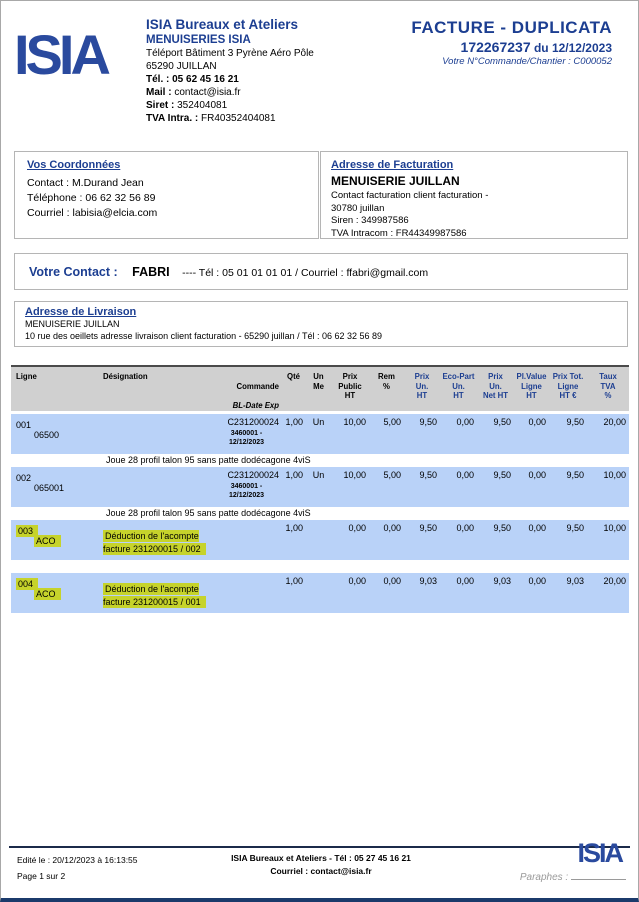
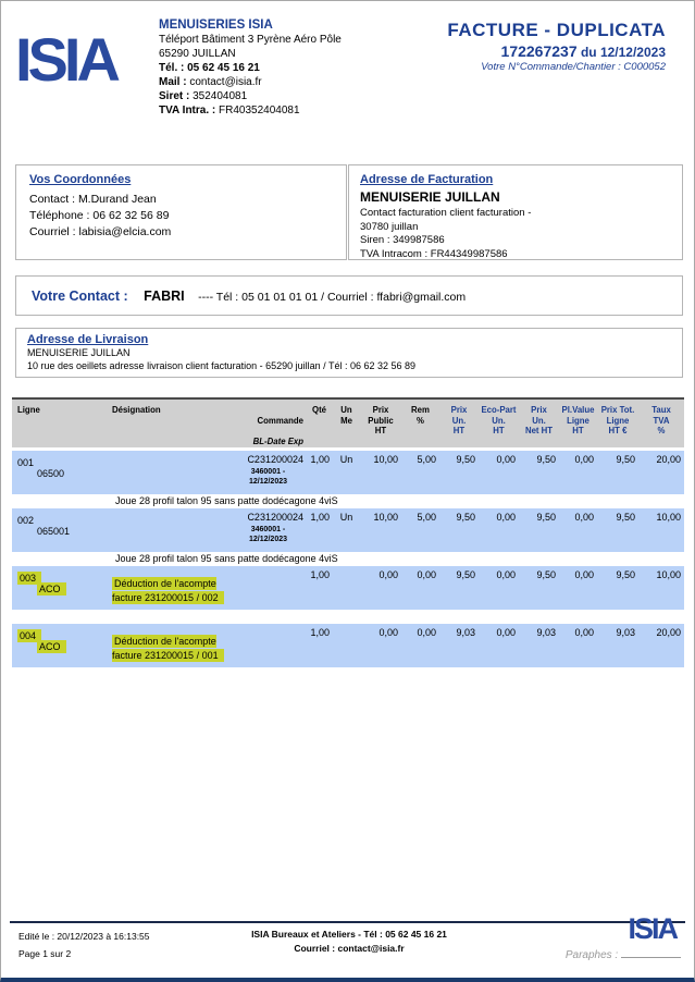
  ISIA
- ISIA Bureaux et Ateliers
  MENUISERIES ISIA
  Téléport Bâtiment 3 Pyrène Aéro Pôle
  65290 JUILLAN
  Tél. : 05 62 45 16 21
  Mail : contact@isia.fr
  Siret : 352404081
  TVA Intra. : FR40352404081
  FACTURE - DUPLICATA
  172267237 du 12/12/2023
  Votre N°Commande/Chantier : C000052
  Vos Coordonnées
  Contact : M.Durand Jean
  Téléphone : 06 62 32 56 89
  Courriel : labisia@elcia.com
  Adresse de Facturation
  MENUISERIE JUILLAN
  Contact facturation client facturation -
  30780 juillan
  Siren : 349987586
  TVA Intracom : FR44349987586
  Votre Contact : FABRI ---- Tél : 05 01 01 01 01 / Courriel : ffabri@gmail.com
  Adresse de Livraison
  MENUISERIE JUILLAN
  10 rue des oeillets adresse livraison client facturation - 65290 juillan / Tél : 06 62 32 56 89
  Ligne
  Désignation
  Commande
  BL-Date Exp
  Qté
  Un
  Me
  Prix
  Public
  HT
  Rem
  %
  Prix
  Un.
  HT
  Eco-Part
  Un.
  HT
  Prix
  Un.
  Net HT
  Pl.Value
  Ligne
  HT
  Prix Tot.
  Ligne
  HT €
  Taux
  TVA
  %
  001
  06500
  C231200024
  1,00
  Un
  10,00
  5,00
  9,50
  0,00
  9,50
  0,00
  9,50
  20,00
  Joue 28 profil talon 95 sans patte dodécagone 4viS
  002
  065001
  C231200024
  1,00
  Un
  10,00
  5,00
  9,50
  0,00
  9,50
  0,00
  9,50
  10,00
  Joue 28 profil talon 95 sans patte dodécagone 4viS
  003
  ACO
  Déduction de l'acompte
  facture 231200015 / 002
  1,00
  0,00
  0,00
  9,50
  0,00
  9,50
  0,00
  9,50
  10,00
  004
  ACO
  Déduction de l'acompte
  facture 231200015 / 001
  1,00
  0,00
  0,00
  9,03
  0,00
  9,03
  0,00
  9,03
  20,00
  Edité le : 20/12/2023 à 16:13:55
  Page 1 sur 2
- ISIA Bureaux et Ateliers - Tél : 05 27 45 16 21
+ ISIA Bureaux et Ateliers - Tél : 05 62 45 16 21
  Courriel : contact@isia.fr
  ISIA
  Paraphes :
